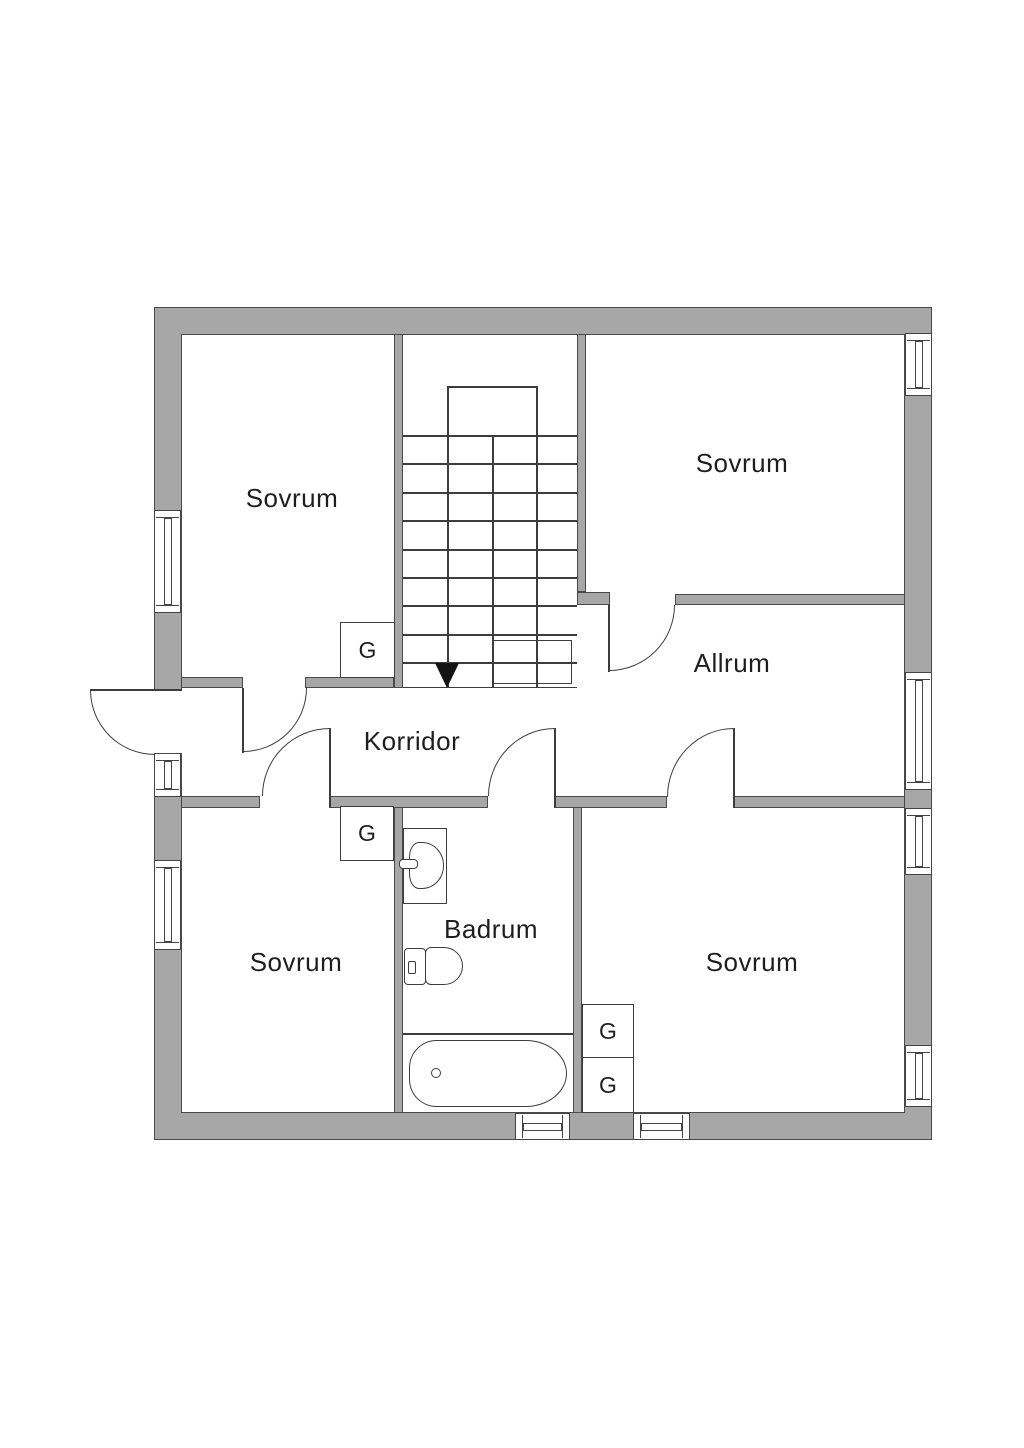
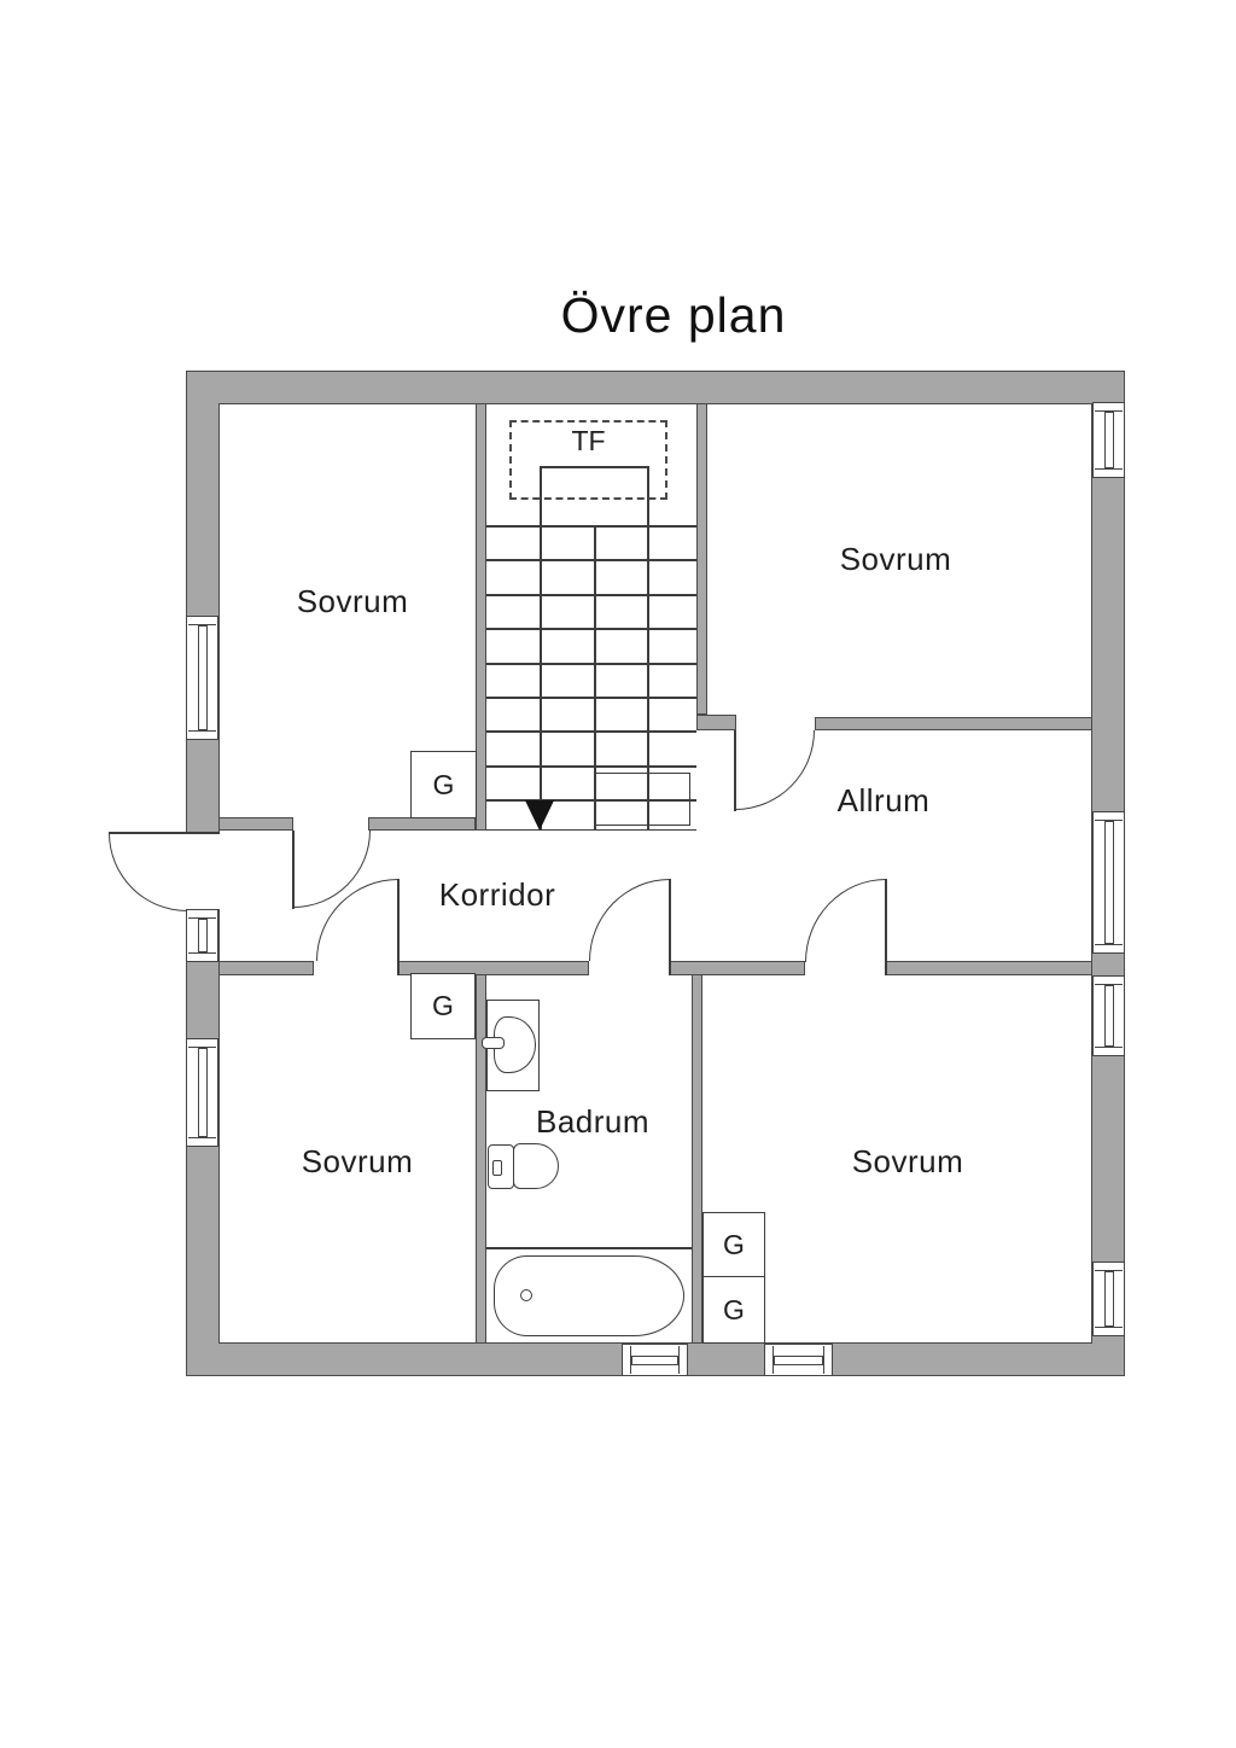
+ Övre plan
+ TF
  G
  G
  G
  G
  Sovrum
  Sovrum
  Allrum
  Korridor
  Sovrum
  Badrum
  Sovrum
